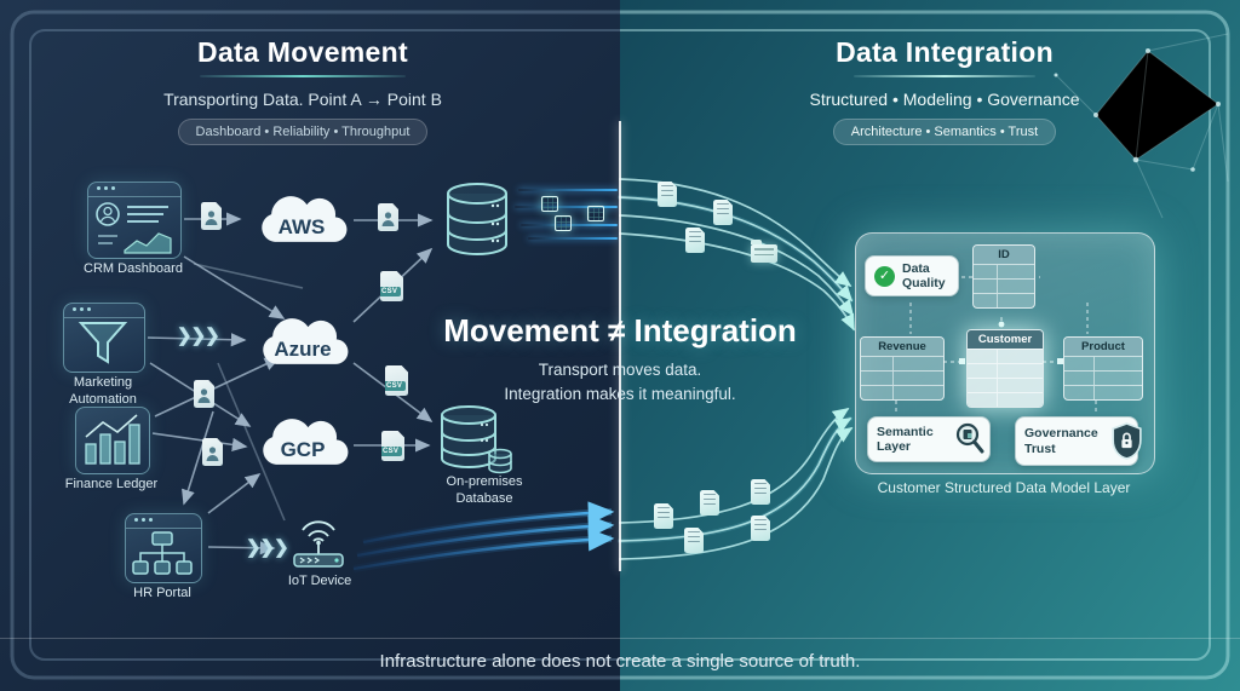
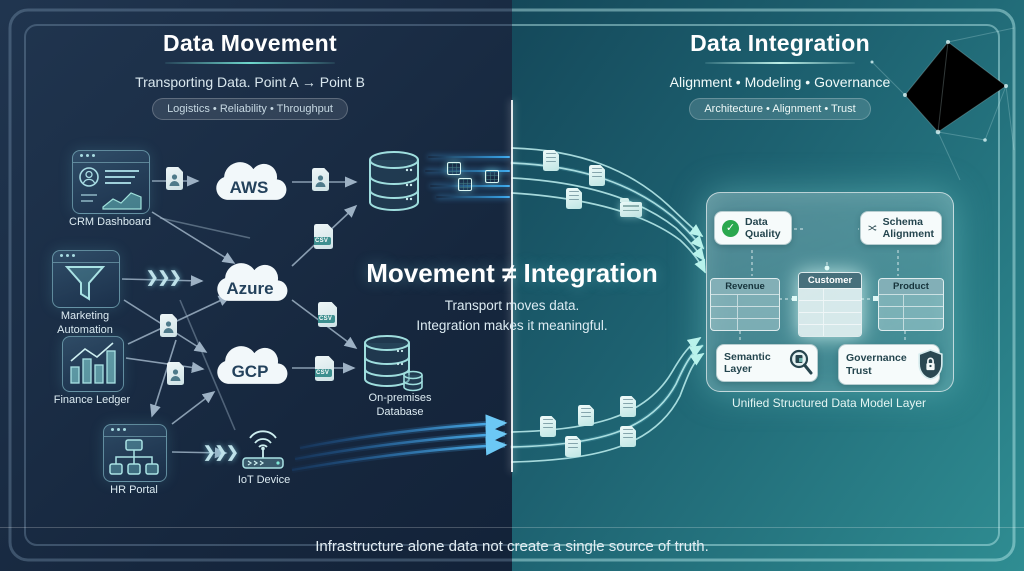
  Data Movement
  Transporting Data. Point A → Point B
- Dashboard • Reliability • Throughput
+ Logistics • Reliability • Throughput
  Data Integration
- Structured • Modeling • Governance
+ Alignment • Modeling • Governance
- Architecture • Semantics • Trust
+ Architecture • Alignment • Trust
  CRM Dashboard
  Marketing Automation
  Finance Ledger
  HR Portal
  AWS
  Azure
  GCP
  On-premises Database
  IoT Device
  ❯❯❯
  ❯❯❯
  Movement ≠ Integration
  Transport moves data.
  Integration makes it meaningful.
- ID
  ✓
  Data Quality
+ Schema Alignment
  Revenue
  Customer
  Product
  Semantic Layer
  Governance Trust
- Customer Structured Data Model Layer
+ Unified Structured Data Model Layer
- Infrastructure alone does not create a single source of truth.
+ Infrastructure alone data not create a single source of truth.
